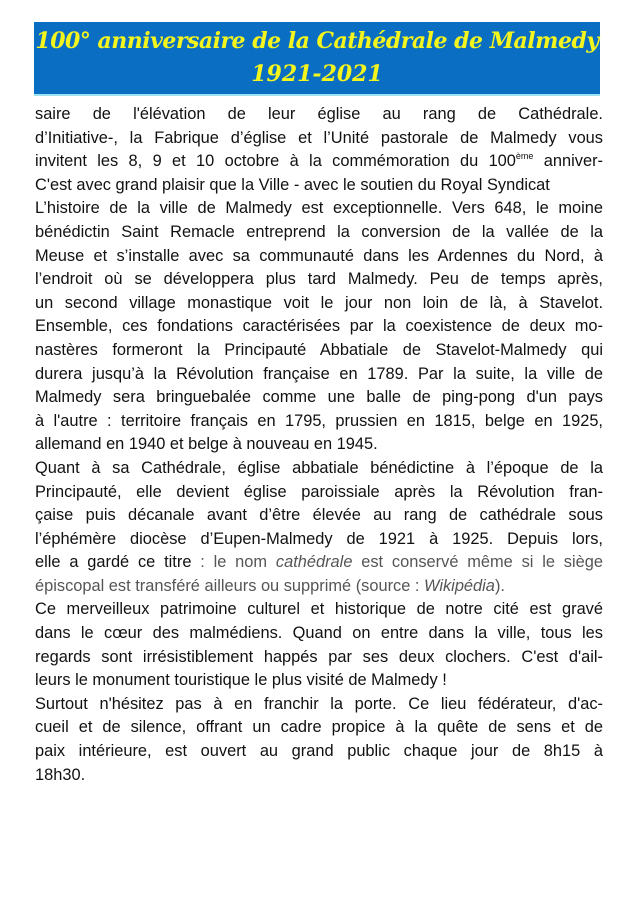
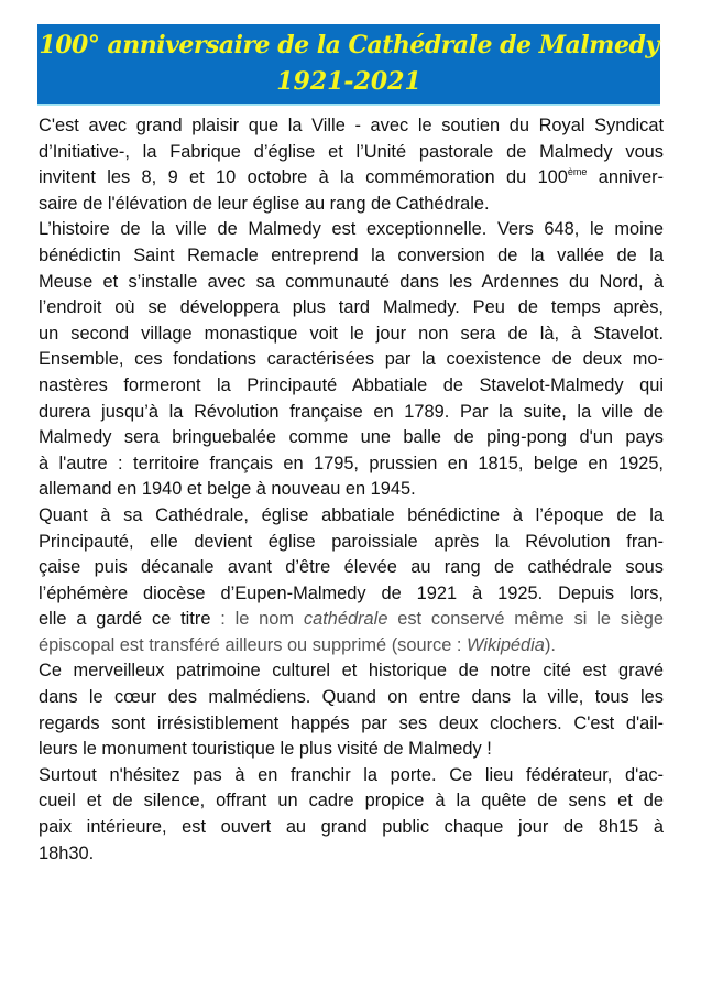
  100° anniversaire de la Cathédrale de Malmedy
  1921-2021
- saire de l'élévation de leur église au rang de Cathédrale.
+ C'est avec grand plaisir que la Ville - avec le soutien du Royal Syndicat
  d’Initiative-, la Fabrique d’église et l’Unité pastorale de Malmedy vous
  invitent les 8, 9 et 10 octobre à la commémoration du 100ème anniver-
- C'est avec grand plaisir que la Ville - avec le soutien du Royal Syndicat
+ saire de l'élévation de leur église au rang de Cathédrale.
  L’histoire de la ville de Malmedy est exceptionnelle. Vers 648, le moine
  bénédictin Saint Remacle entreprend la conversion de la vallée de la
  Meuse et s’installe avec sa communauté dans les Ardennes du Nord, à
  l’endroit où se développera plus tard Malmedy. Peu de temps après,
- un second village monastique voit le jour non loin de là, à Stavelot.
+ un second village monastique voit le jour non sera de là, à Stavelot.
  Ensemble, ces fondations caractérisées par la coexistence de deux mo-
  nastères formeront la Principauté Abbatiale de Stavelot-Malmedy qui
  durera jusqu’à la Révolution française en 1789. Par la suite, la ville de
  Malmedy sera bringuebalée comme une balle de ping-pong d'un pays
  à l'autre : territoire français en 1795, prussien en 1815, belge en 1925,
  allemand en 1940 et belge à nouveau en 1945.
  Quant à sa Cathédrale, église abbatiale bénédictine à l’époque de la
  Principauté, elle devient église paroissiale après la Révolution fran-
  çaise puis décanale avant d’être élevée au rang de cathédrale sous
  l’éphémère diocèse d’Eupen-Malmedy de 1921 à 1925. Depuis lors,
  elle a gardé ce titre : le nom cathédrale est conservé même si le siège
  épiscopal est transféré ailleurs ou supprimé (source : Wikipédia).
  Ce merveilleux patrimoine culturel et historique de notre cité est gravé
  dans le cœur des malmédiens. Quand on entre dans la ville, tous les
  regards sont irrésistiblement happés par ses deux clochers. C'est d'ail-
  leurs le monument touristique le plus visité de Malmedy !
  Surtout n'hésitez pas à en franchir la porte. Ce lieu fédérateur, d'ac-
  cueil et de silence, offrant un cadre propice à la quête de sens et de
  paix intérieure, est ouvert au grand public chaque jour de 8h15 à
  18h30.
